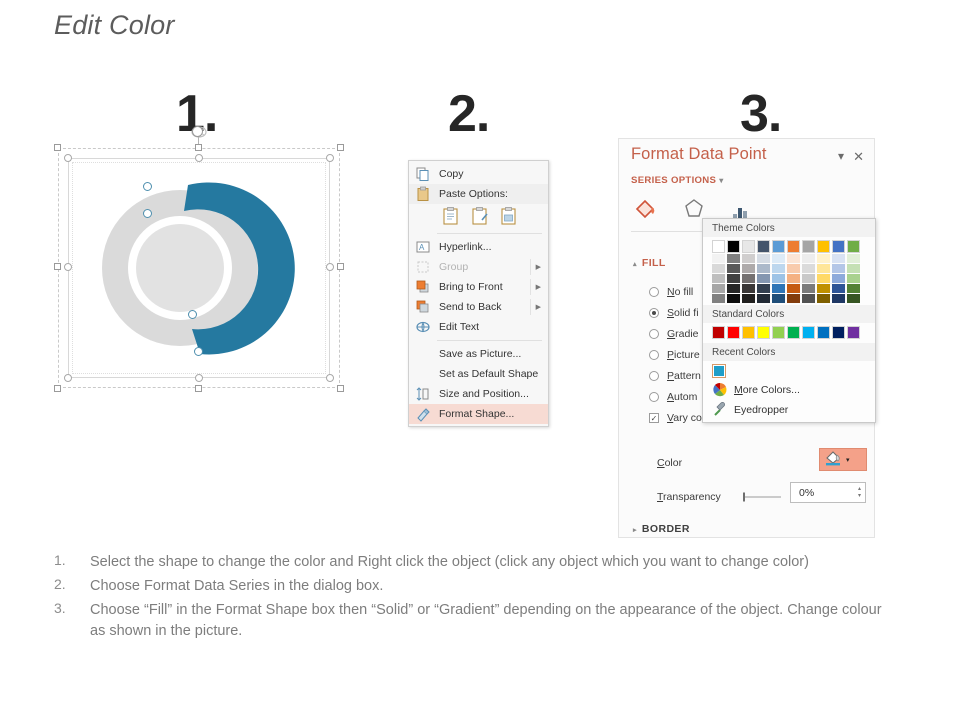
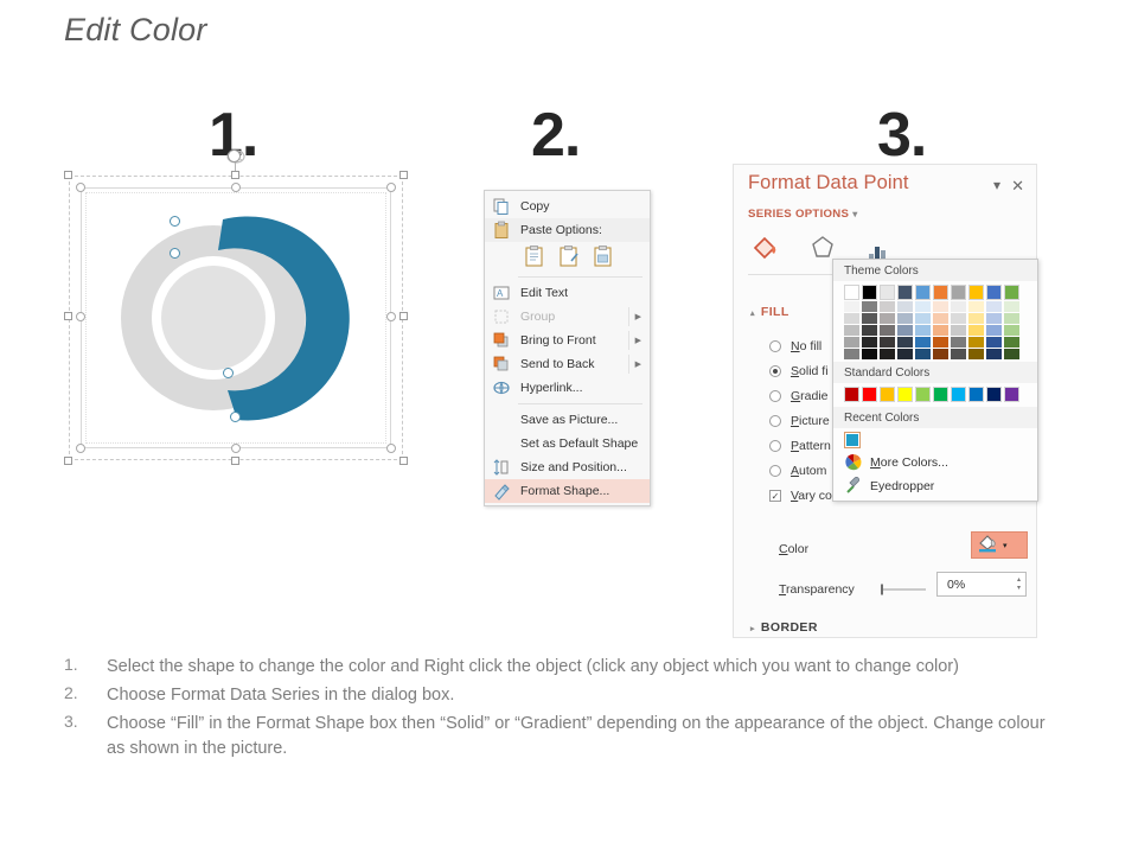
  Edit Color
  1.
  2.
  3.
  Copy
  Paste Options:
  A
- Hyperlink...
+ Edit Text
  Group
  Bring to Front
  Send to Back
- Edit Text
+ Hyperlink...
  Save as Picture...
  Set as Default Shape
  Size and Position...
  Format Shape...
  Format Data Point
  ▾
  ✕
  SERIES OPTIONS ▾
  FILL
  No fill
  Solid fi
  Gradie
  Picture
  Pattern
  Autom
  ✓
  Vary co
  Color
  Transparency
  0%
  BORDER
  Theme Colors
  Standard Colors
  Recent Colors
  More Colors...
  Eyedropper
  1.
  Select the shape to change the color and Right click the object (click any object which you want to change color)
  2.
  Choose Format Data Series in the dialog box.
  3.
  Choose “Fill” in the Format Shape box then “Solid” or “Gradient” depending on the appearance of the object. Change colour as shown in the picture.
